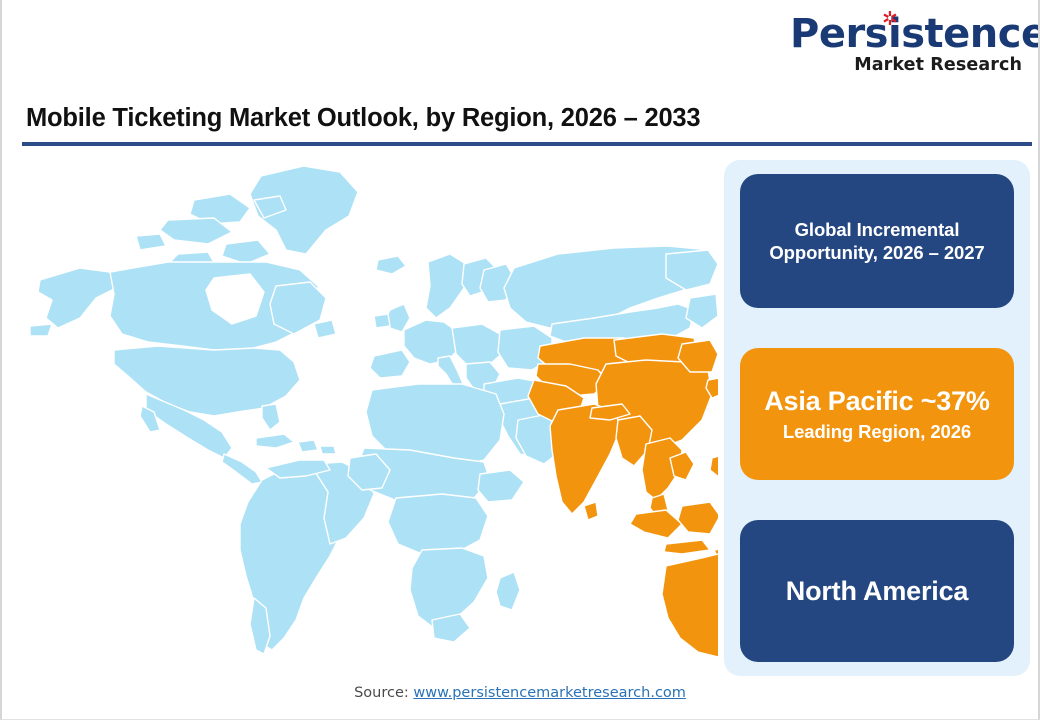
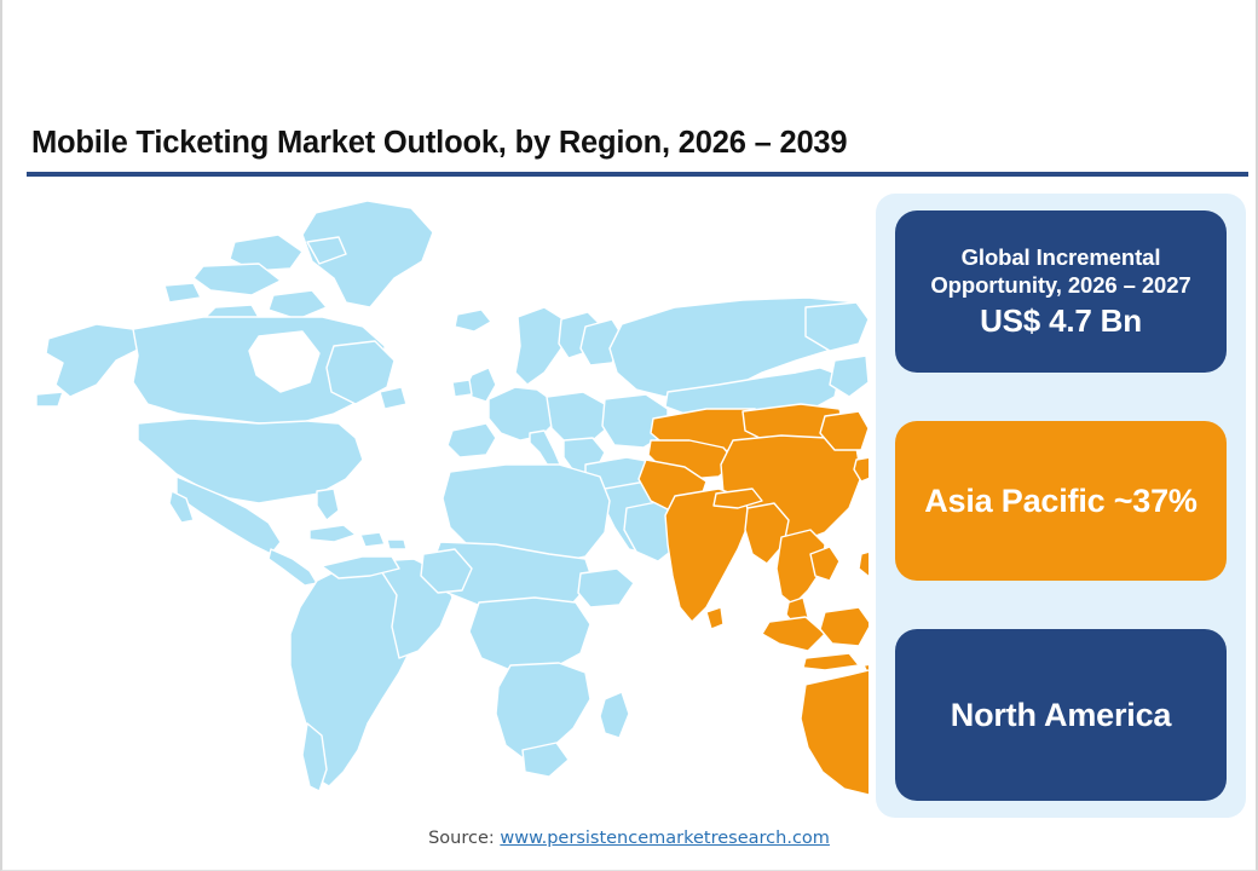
- Persistence
- ✲
- Market Research
- Mobile Ticketing Market Outlook, by Region, 2026 – 2033
+ Mobile Ticketing Market Outlook, by Region, 2026 – 2039
  Global Incremental
  Opportunity, 2026 – 2027
+ US$ 4.7 Bn
  Asia Pacific ~37%
- Leading Region, 2026
  North America
  Source: www.persistencemarketresearch.com
